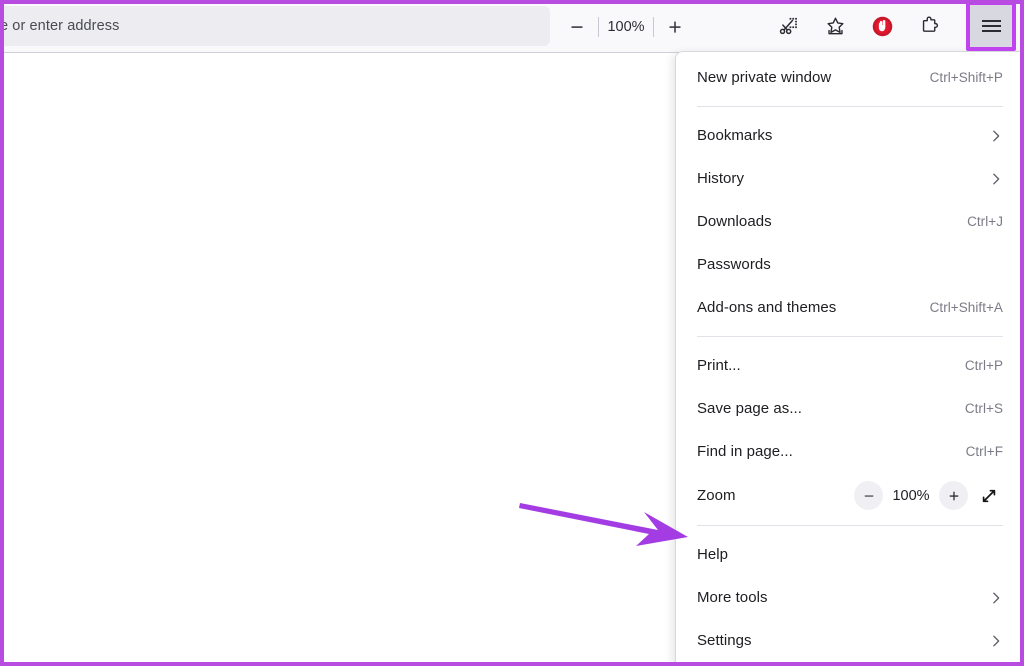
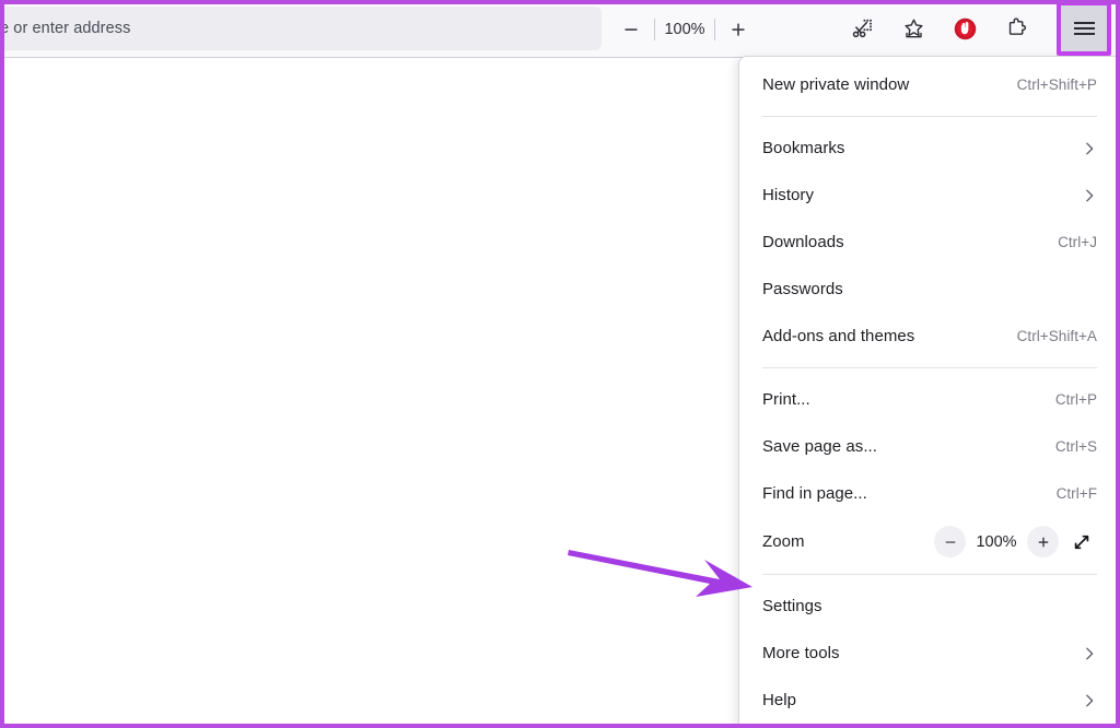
  e or enter address
  100%
  New private window
  Ctrl+Shift+P
  Bookmarks
  History
  Downloads
  Ctrl+J
  Passwords
  Add-ons and themes
  Ctrl+Shift+A
  Print...
  Ctrl+P
  Save page as...
  Ctrl+S
  Find in page...
  Ctrl+F
  Zoom
  100%
- Help
+ Settings
  More tools
- Settings
+ Help
